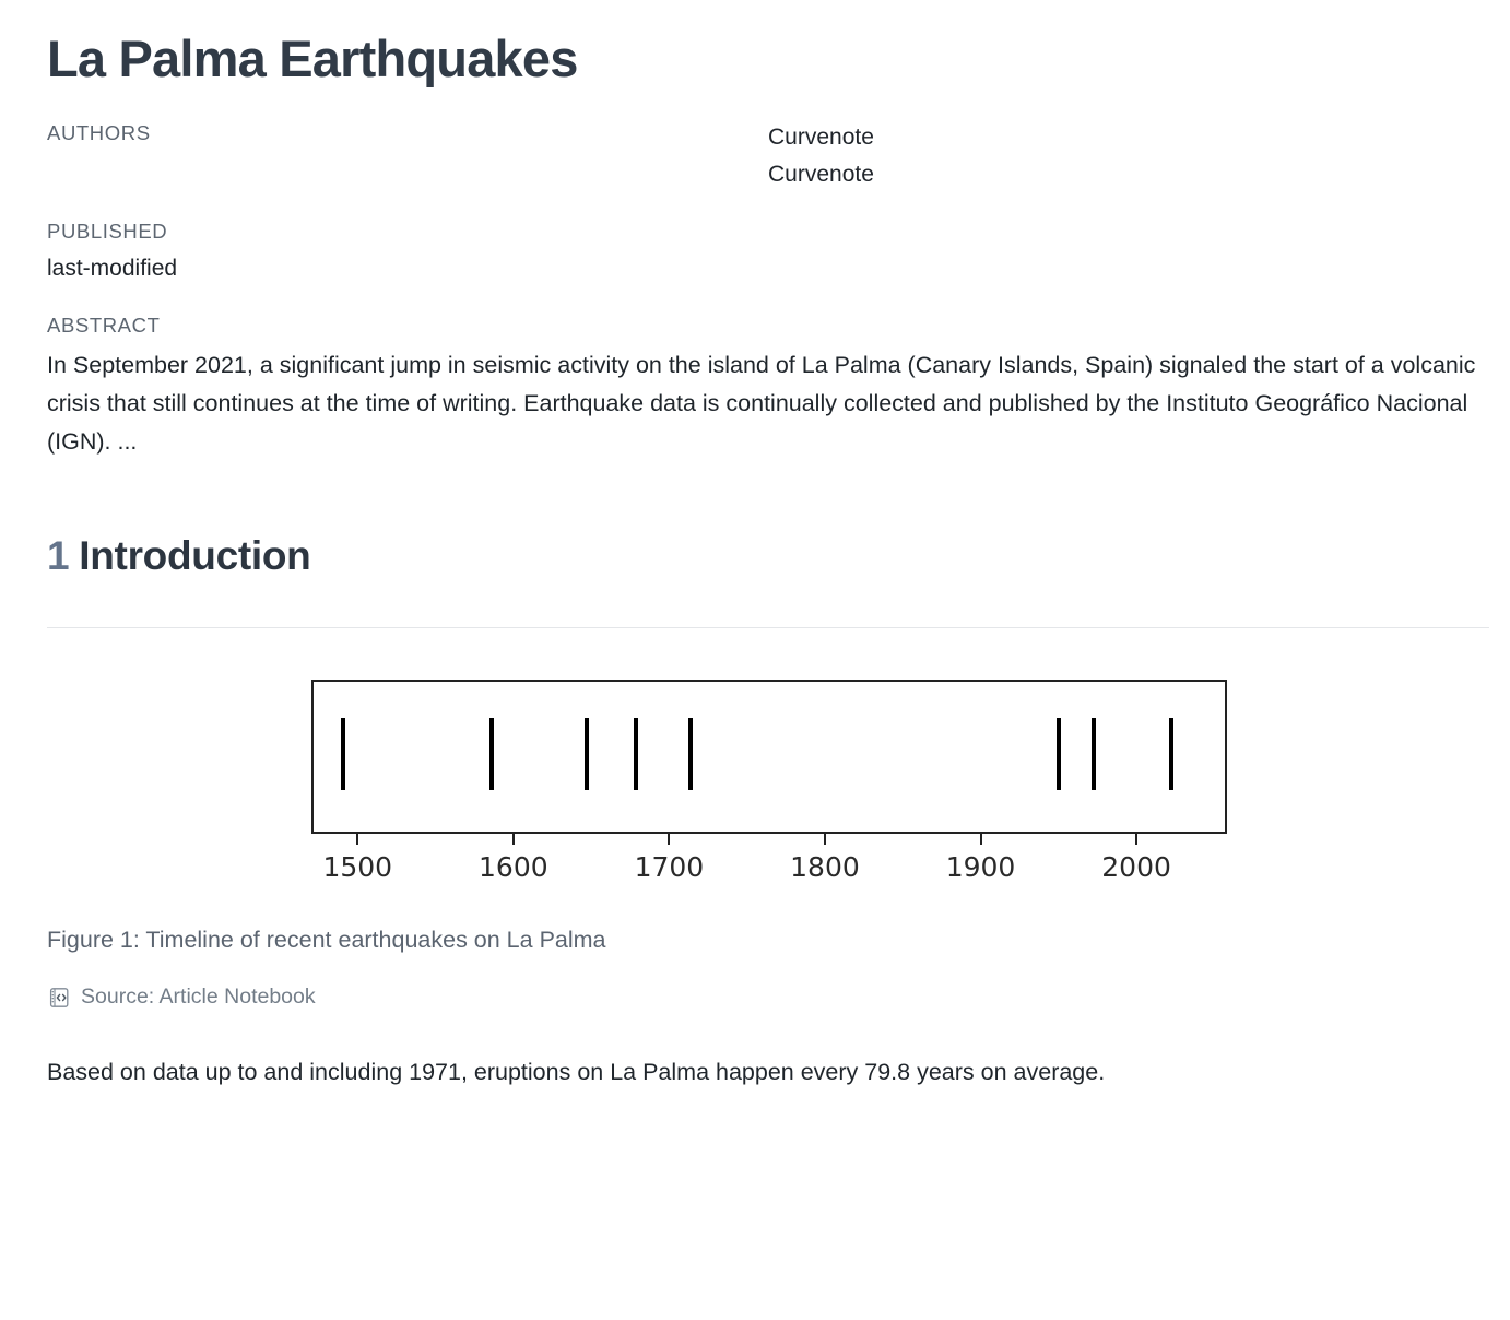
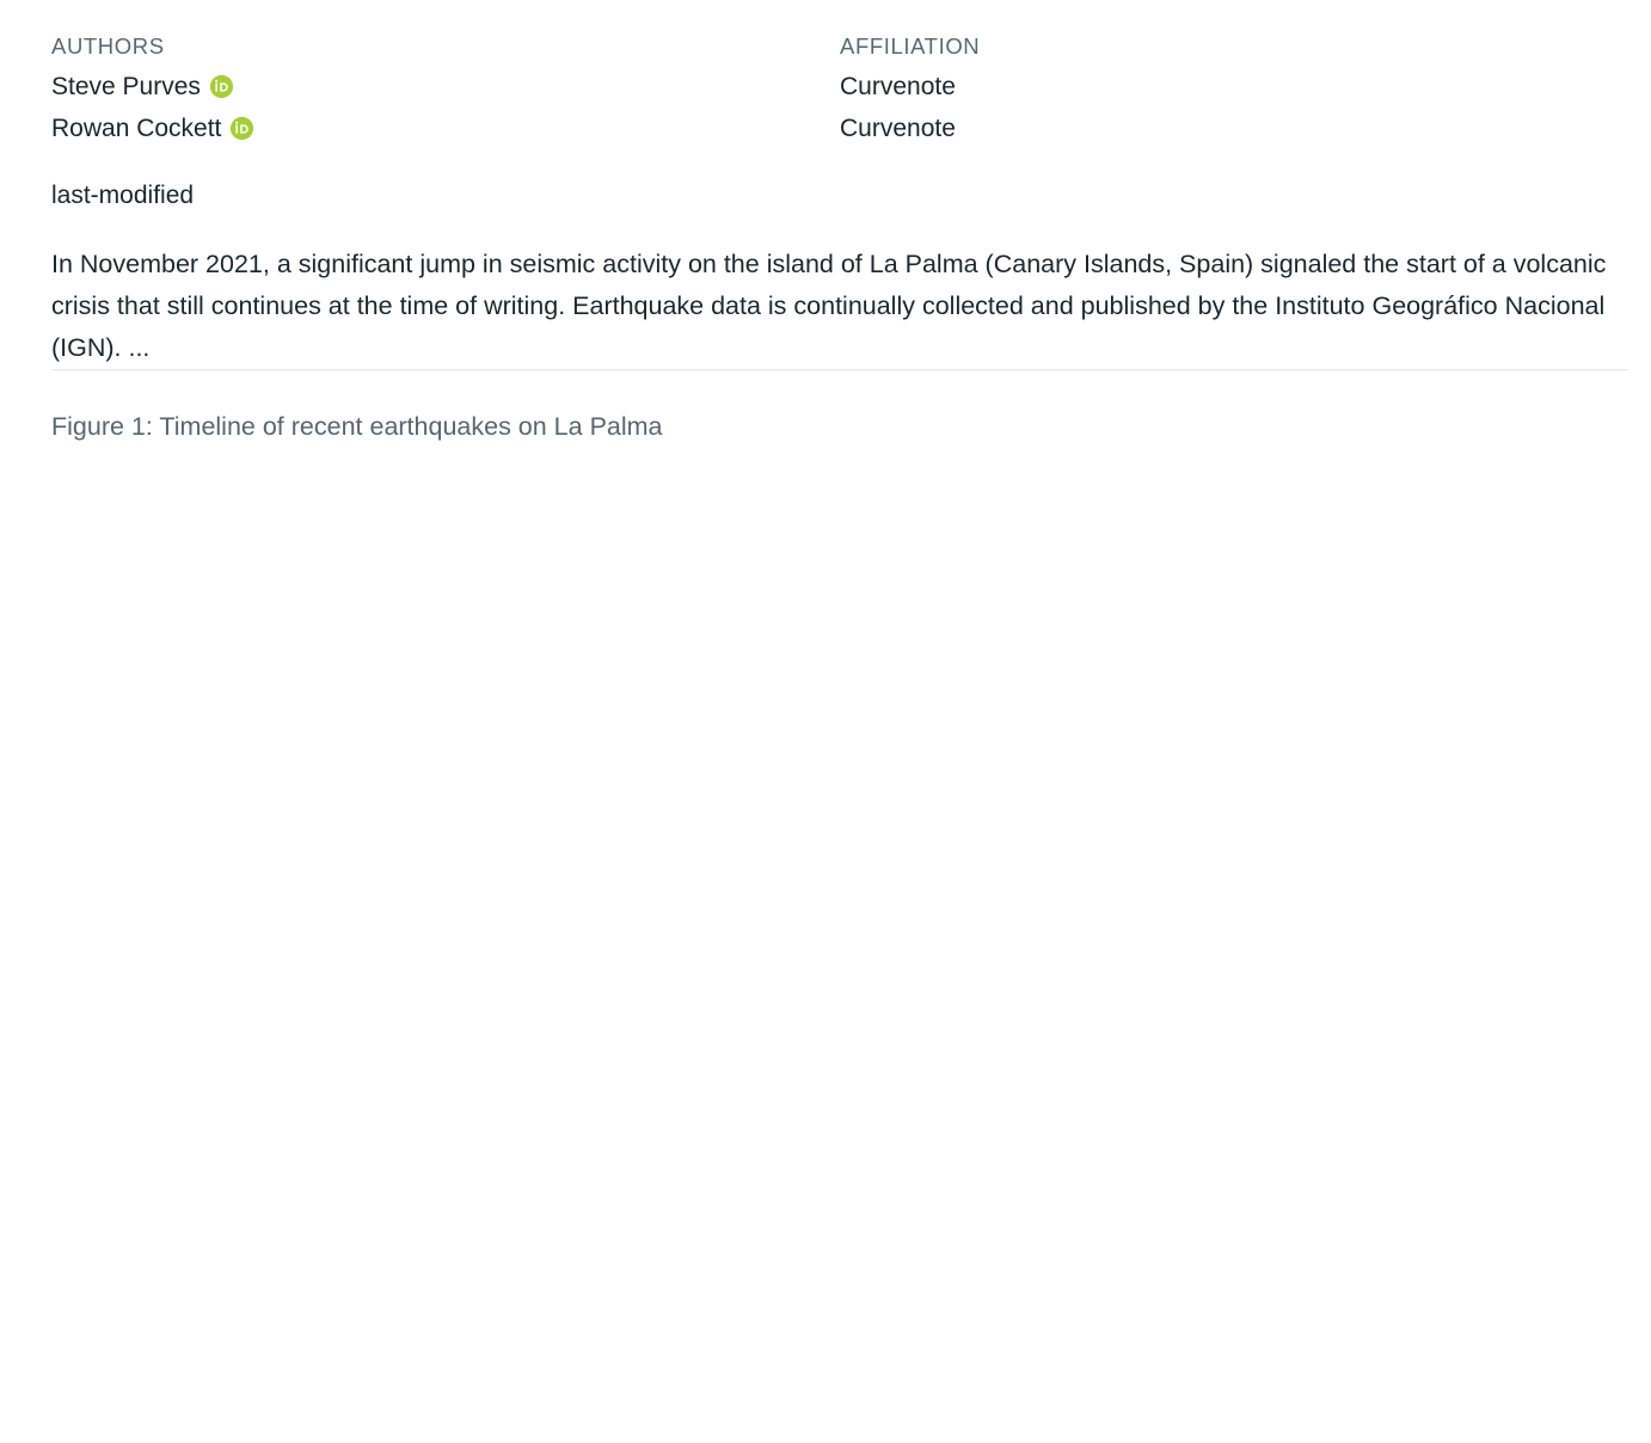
- La Palma Earthquakes
  AUTHORS
+ Steve Purves
+ Rowan Cockett
+ AFFILIATION
  Curvenote
  Curvenote
- PUBLISHED
  last-modified
- ABSTRACT
- In September 2021, a significant jump in seismic activity on the island of La Palma (Canary Islands, Spain) signaled the start of a volcanic crisis that still continues at the time of writing. Earthquake data is continually collected and published by the Instituto Geográfico Nacional (IGN). ...
+ In November 2021, a significant jump in seismic activity on the island of La Palma (Canary Islands, Spain) signaled the start of a volcanic crisis that still continues at the time of writing. Earthquake data is continually collected and published by the Instituto Geográfico Nacional (IGN). ...
- 1 Introduction
- 1500
- 1600
- 1700
- 1800
- 1900
- 2000
  Figure 1: Timeline of recent earthquakes on La Palma
- Source: Article Notebook
- Based on data up to and including 1971, eruptions on La Palma happen every 79.8 years on average.
